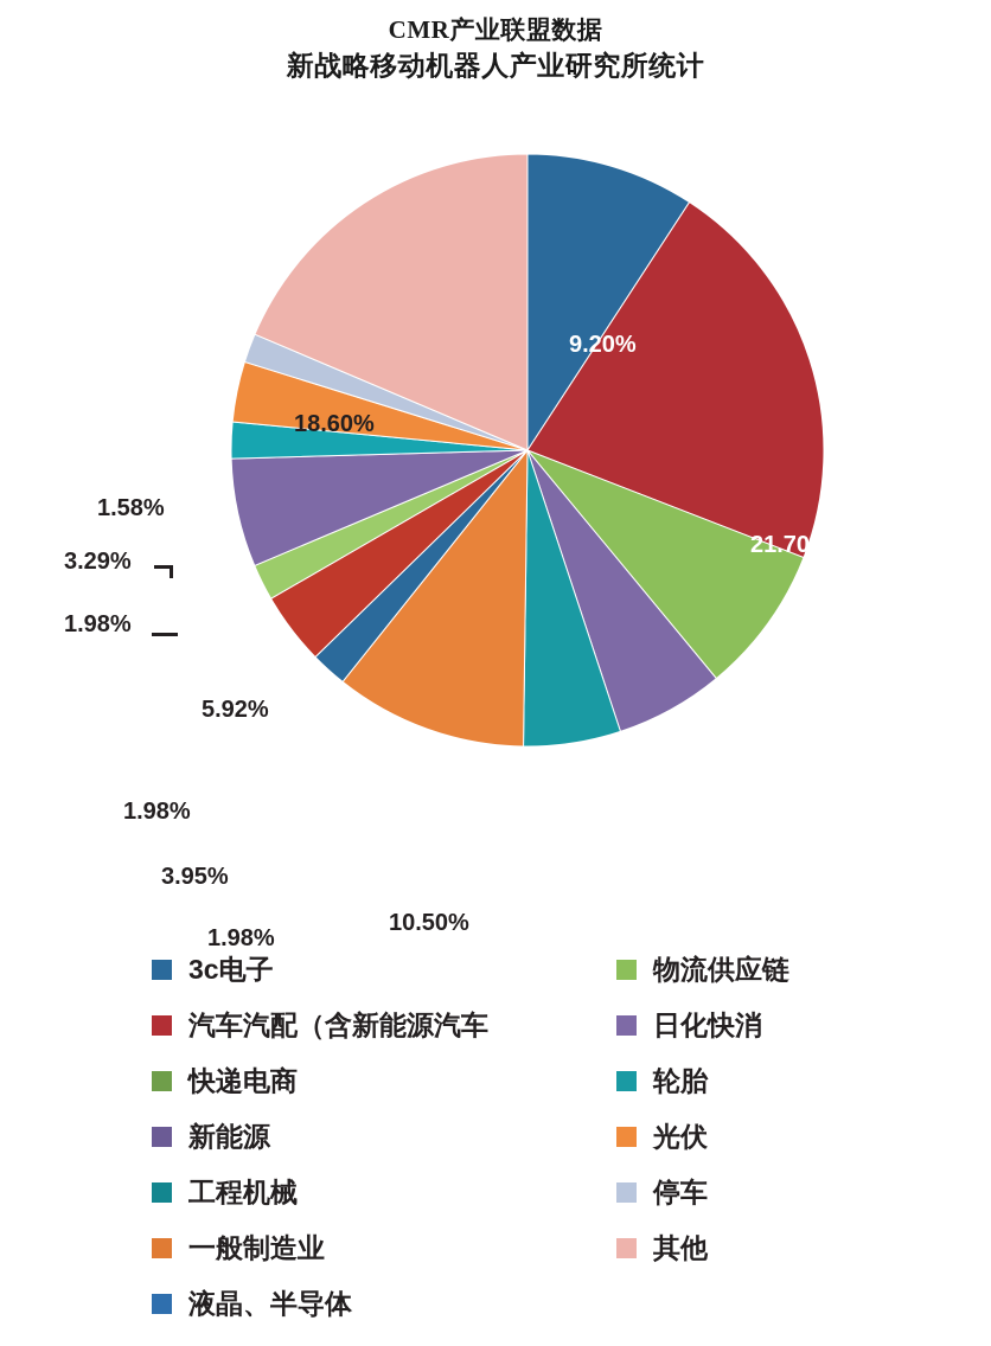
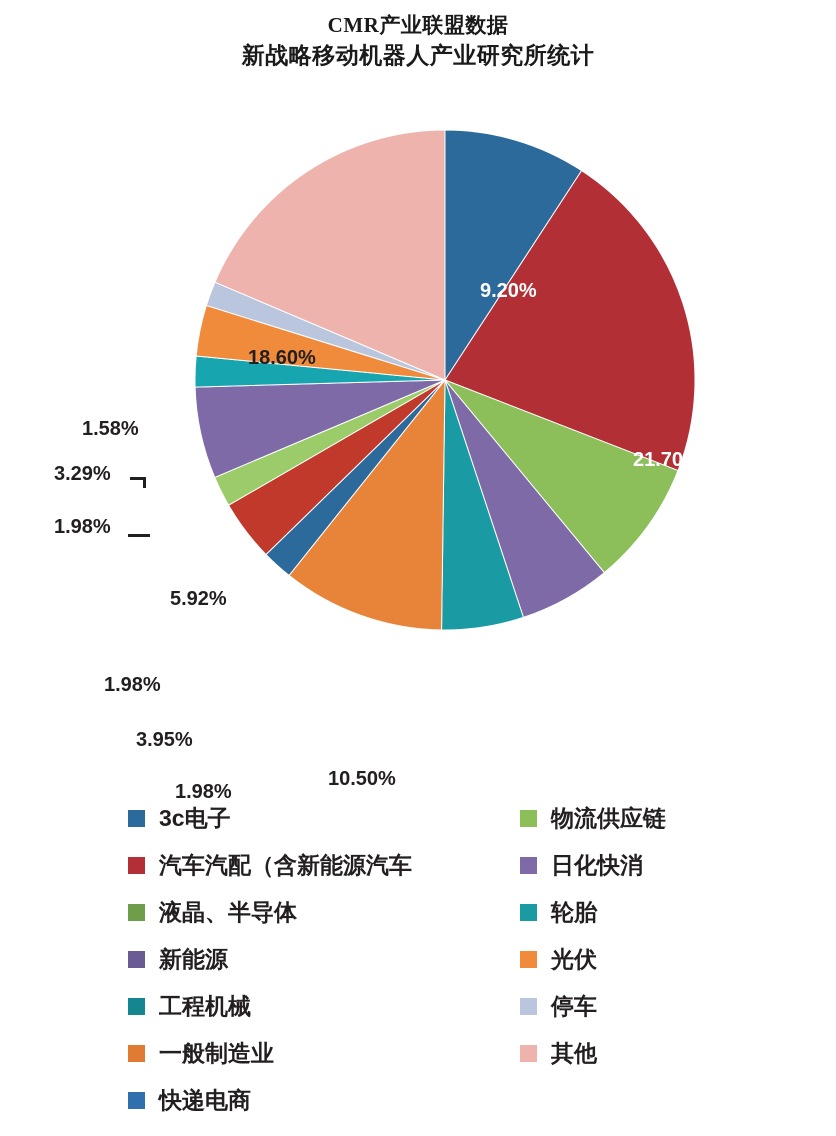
  CMR产业联盟数据
  新战略移动机器人产业研究所统计
  9.20%
  21.70%
  10.50%
  1.98%
  3.95%
  1.98%
  5.92%
  1.98%
  3.29%
  1.58%
  18.60%
  3c电子
  汽车汽配（含新能源汽车
- 快递电商
+ 液晶、半导体
  新能源
  工程机械
  一般制造业
- 液晶、半导体
+ 快递电商
  物流供应链
  日化快消
  轮胎
  光伏
  停车
  其他
